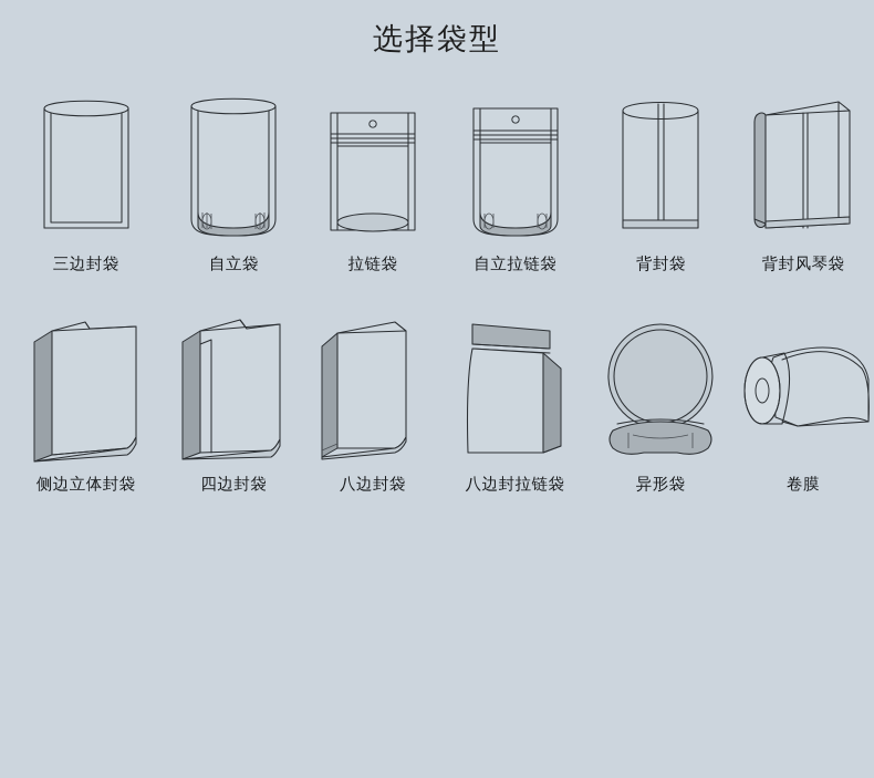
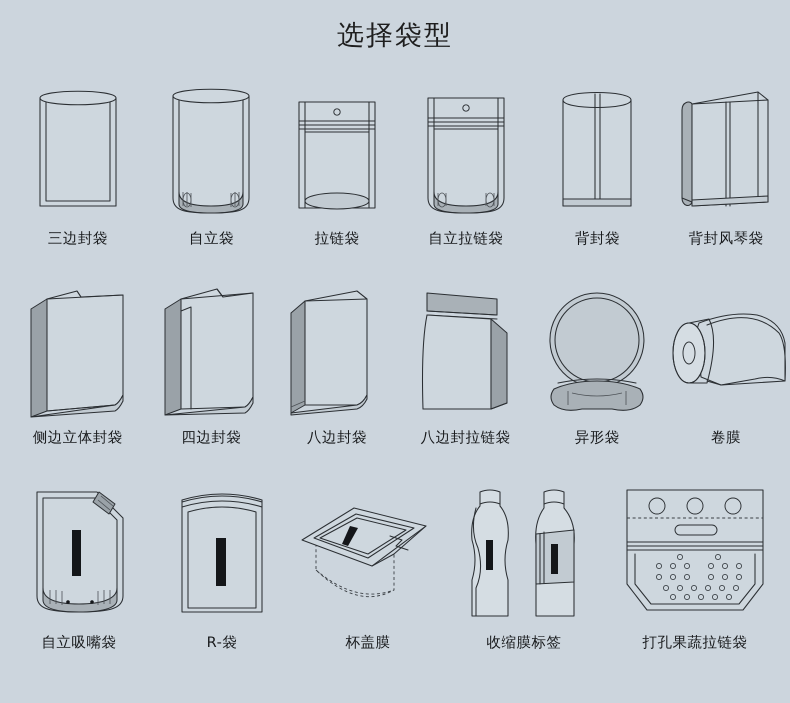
  选择袋型
  三边封袋
  自立袋
  拉链袋
  自立拉链袋
  背封袋
  背封风琴袋
  侧边立体封袋
  四边封袋
  八边封袋
  八边封拉链袋
  异形袋
  卷膜
+ 自立吸嘴袋
+ R-袋
+ 杯盖膜
+ 收缩膜标签
+ 打孔果蔬拉链袋
